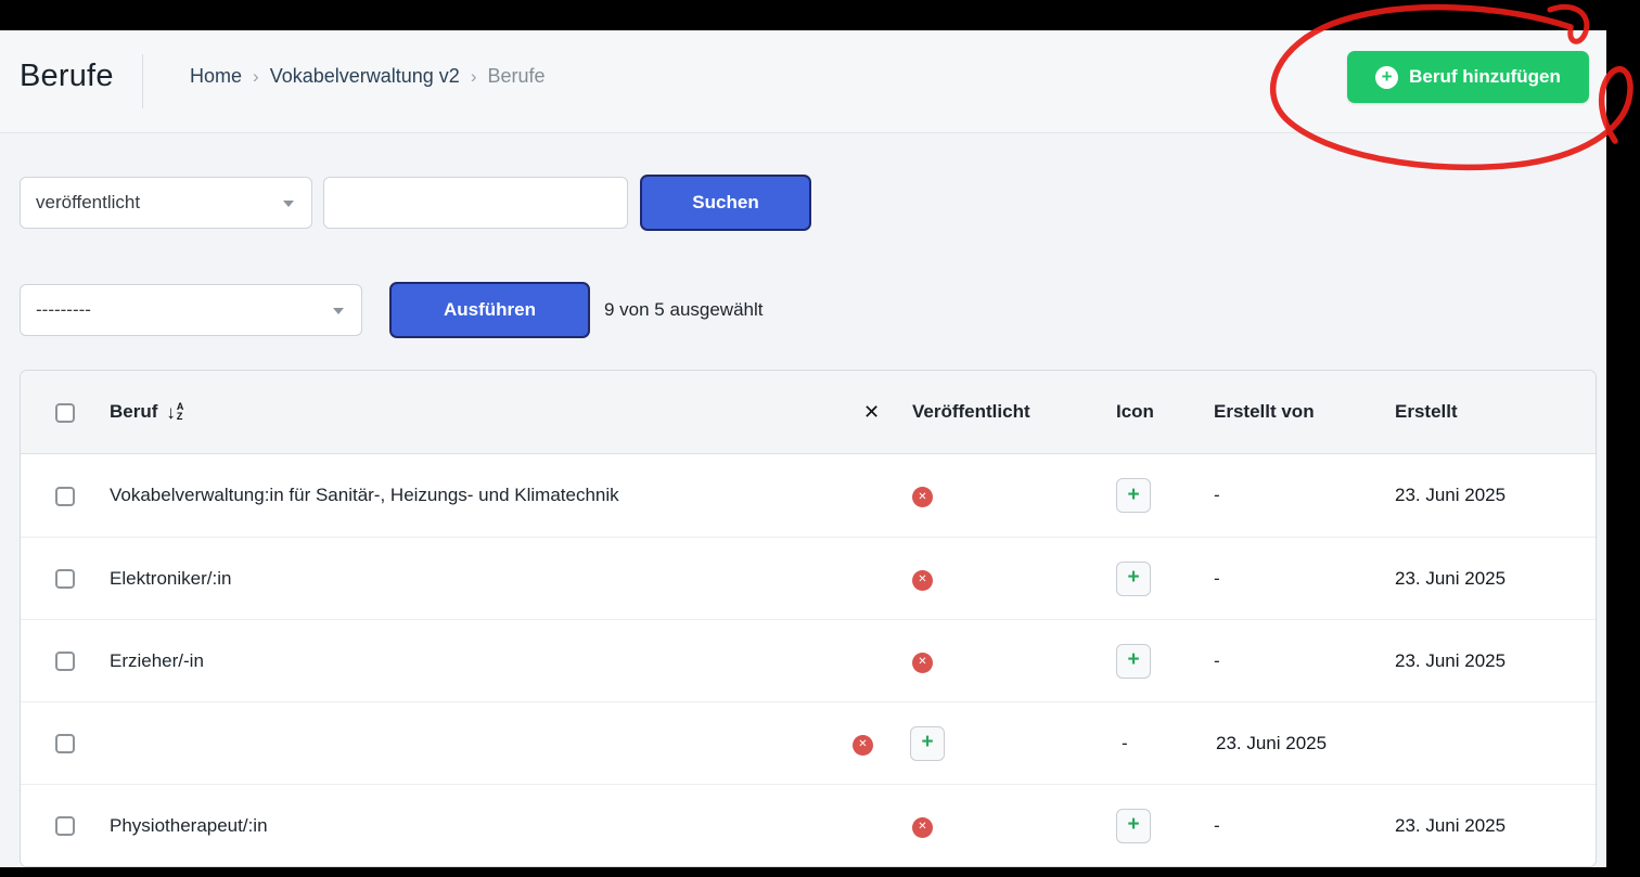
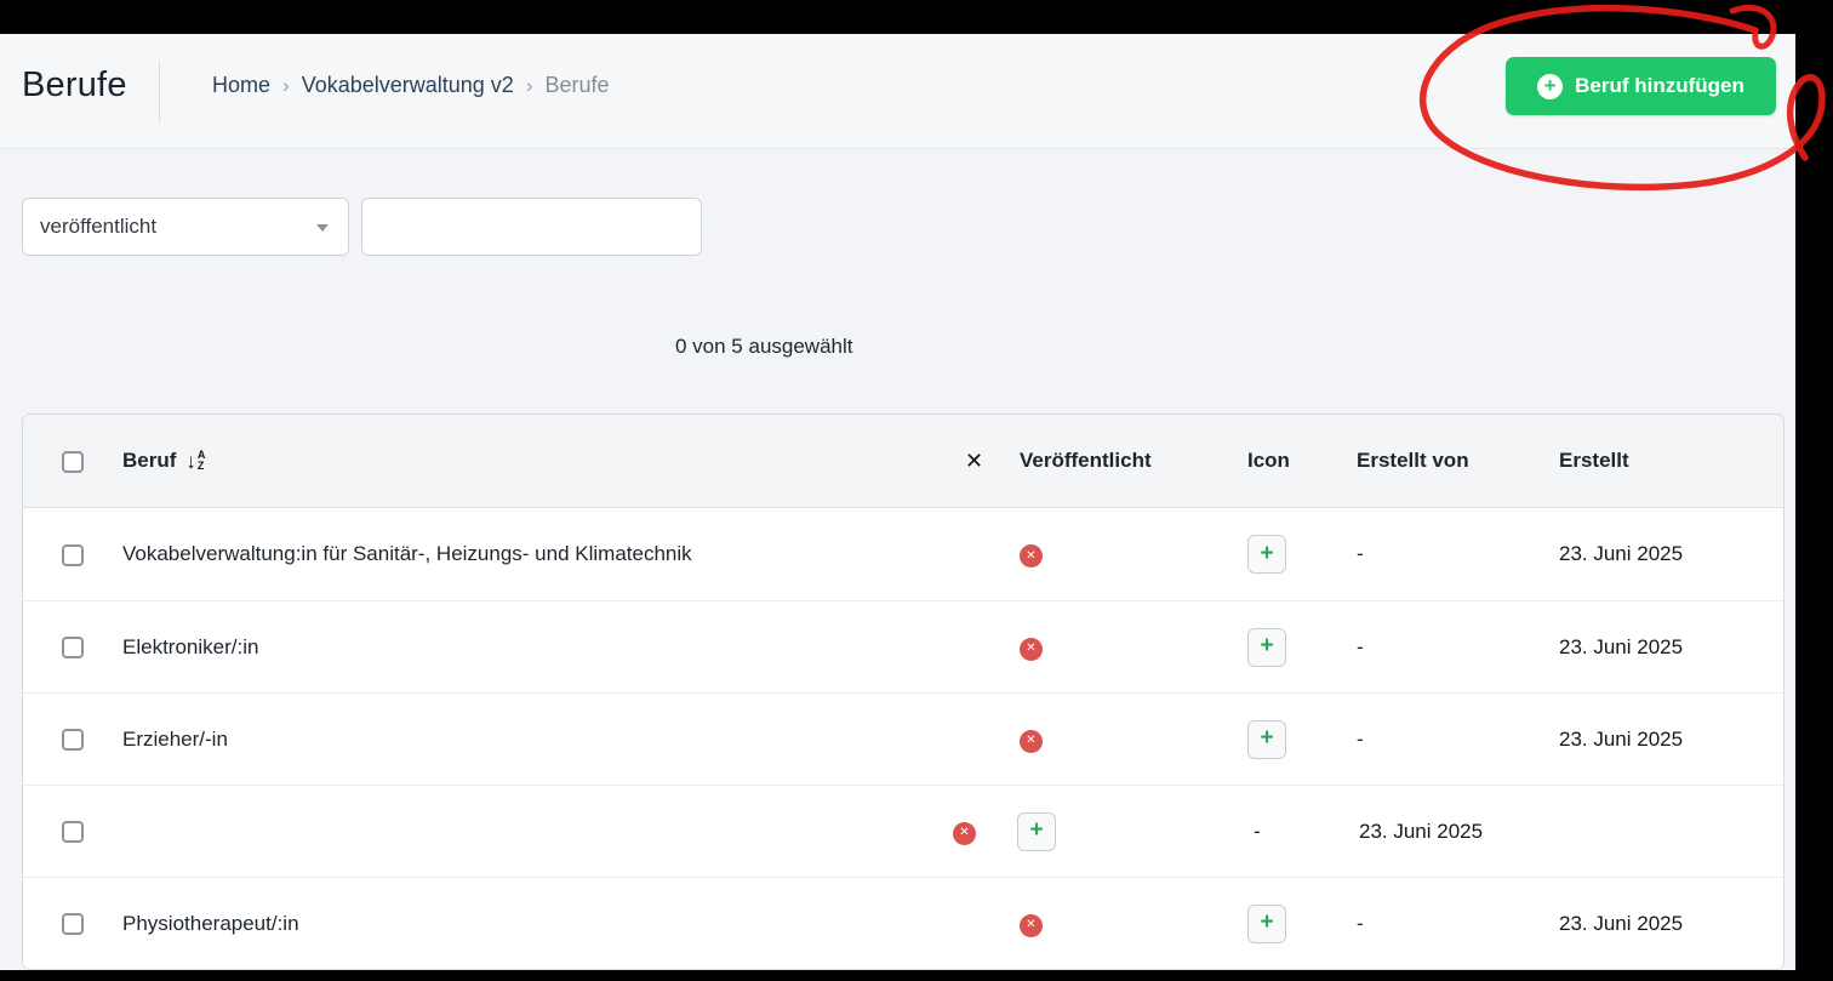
  Berufe
  Home
  ›
  Vokabelverwaltung v2
  ›
  Berufe
  +
  Beruf hinzufügen
  veröffentlicht
- Suchen
- ---------
- Ausführen
- 9 von 5 ausgewählt
+ 0 von 5 ausgewählt
  Beruf
  ↓
  A
  Z
  ✕
  Veröffentlicht
  Icon
  Erstellt von
  Erstellt
  Vokabelverwaltung:in für Sanitär-, Heizungs- und Klimatechnik
  ✕
  +
  -
  23. Juni 2025
  Elektroniker/:in
  ✕
  +
  -
  23. Juni 2025
  Erzieher/-in
  ✕
  +
  -
  23. Juni 2025
  ✕
  +
  -
  23. Juni 2025
  Physiotherapeut/:in
  ✕
  +
  -
  23. Juni 2025
